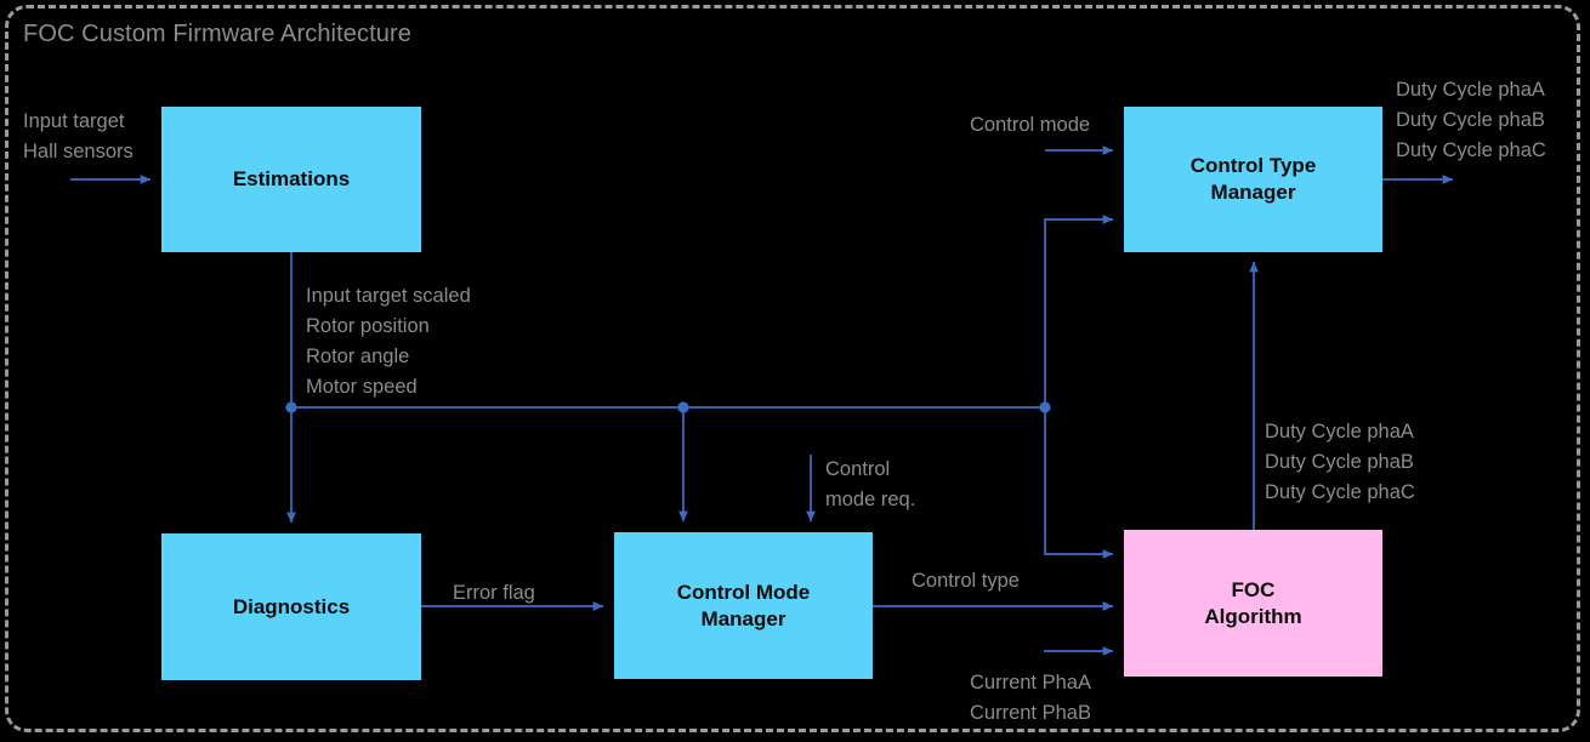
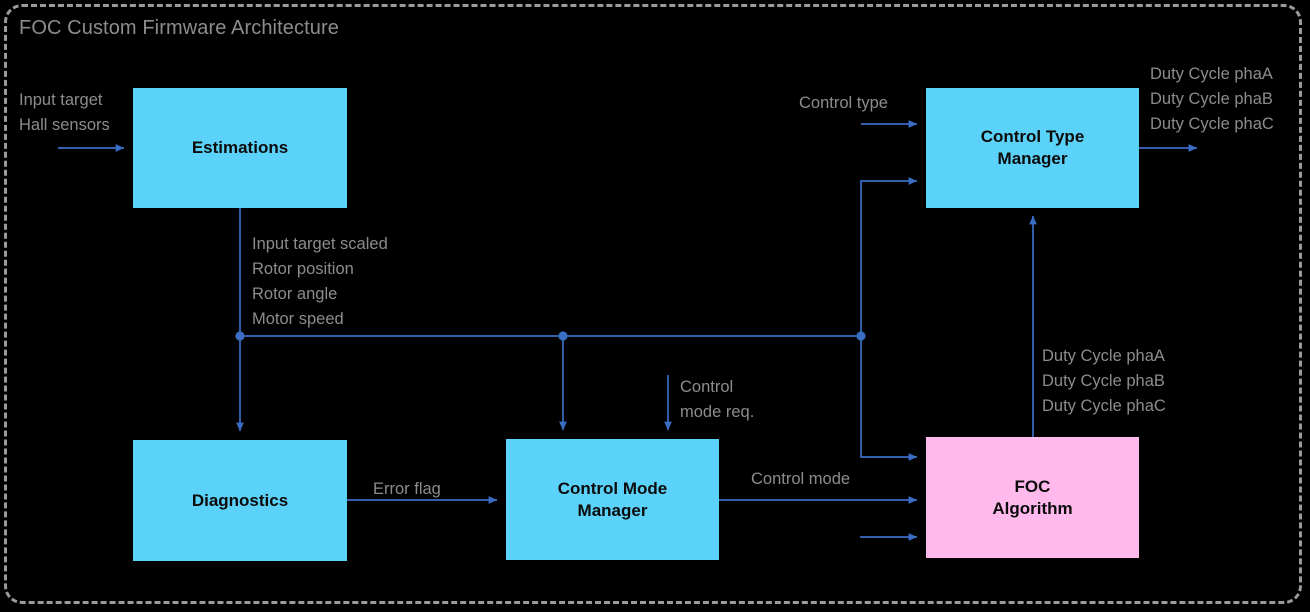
  FOC Custom Firmware Architecture
  Estimations
  Control Type
  Manager
  Diagnostics
  Control Mode
  Manager
  FOC
  Algorithm
  Input target
  Hall sensors
  Input target scaled
  Rotor position
  Rotor angle
  Motor speed
- Control mode
+ Control type
  Duty Cycle phaA
  Duty Cycle phaB
  Duty Cycle phaC
  Duty Cycle phaA
  Duty Cycle phaB
  Duty Cycle phaC
  Control
  mode req.
  Error flag
- Control type
+ Control mode
- Current PhaA
- Current PhaB
